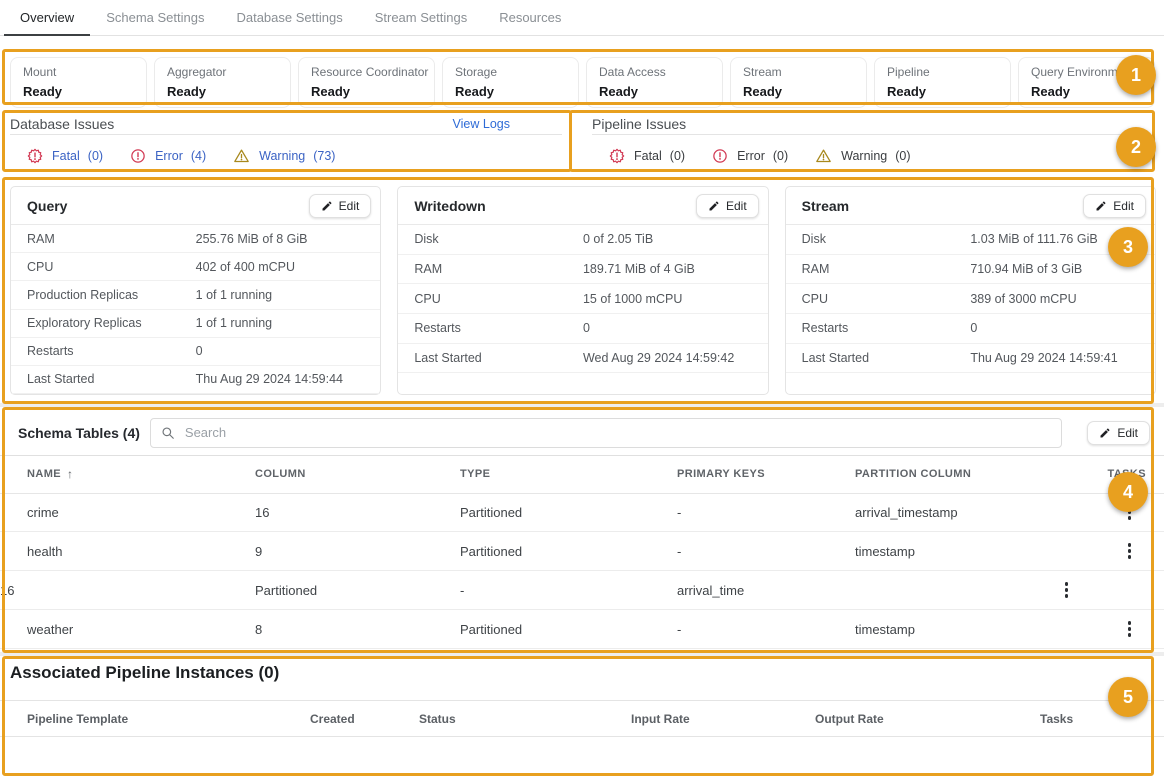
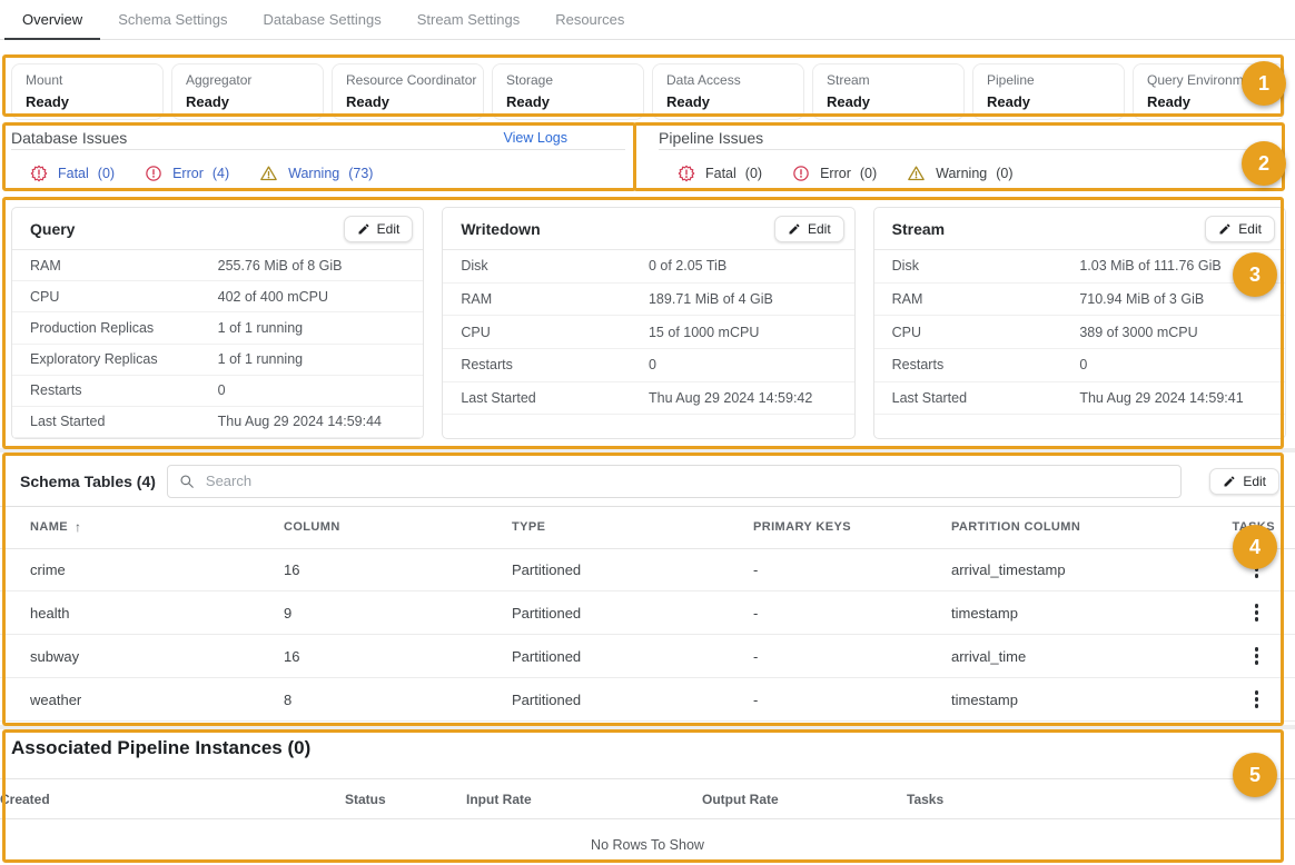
  Overview
  Schema Settings
  Database Settings
  Stream Settings
  Resources
  Mount
  Ready
  Aggregator
  Ready
  Resource Coordinator
  Ready
  Storage
  Ready
  Data Access
  Ready
  Stream
  Ready
  Pipeline
  Ready
  Query Environm
  Ready
  Database Issues
  View Logs
  Fatal
  (0)
  Error
  (4)
  Warning
  (73)
  Pipeline Issues
  Fatal
  (0)
  Error
  (0)
  Warning
  (0)
  Query
  Edit
  RAM
  255.76 MiB of 8 GiB
  CPU
  402 of 400 mCPU
  Production Replicas
  1 of 1 running
  Exploratory Replicas
  1 of 1 running
  Restarts
  0
  Last Started
  Thu Aug 29 2024 14:59:44
  Writedown
  Edit
  Disk
  0 of 2.05 TiB
  RAM
  189.71 MiB of 4 GiB
  CPU
  15 of 1000 mCPU
  Restarts
  0
  Last Started
- Wed Aug 29 2024 14:59:42
+ Thu Aug 29 2024 14:59:42
  Stream
  Edit
  Disk
  1.03 MiB of 111.76 GiB
  RAM
  710.94 MiB of 3 GiB
  CPU
  389 of 3000 mCPU
  Restarts
  0
  Last Started
  Thu Aug 29 2024 14:59:41
  Schema Tables (4)
  Search
  Edit
  NAME
  ↑
  COLUMN
  TYPE
  PRIMARY KEYS
  PARTITION COLUMN
  crime
  16
  Partitioned
  -
  arrival_timestamp
  health
  9
  Partitioned
  -
  timestamp
+ subway
  16
  Partitioned
  -
  arrival_time
  weather
  8
  Partitioned
  -
  timestamp
  Associated Pipeline Instances (0)
- Pipeline Template
  Created
  Status
  Input Rate
  Output Rate
  Tasks
+ No Rows To Show
  1
  2
  3
  4
  5
